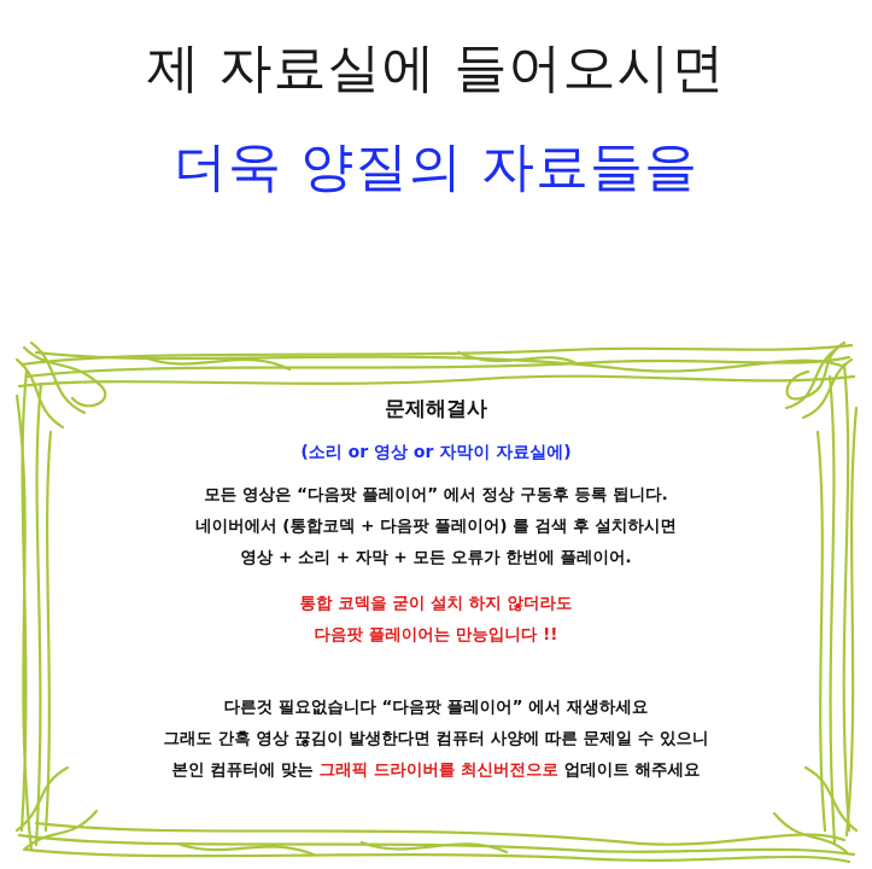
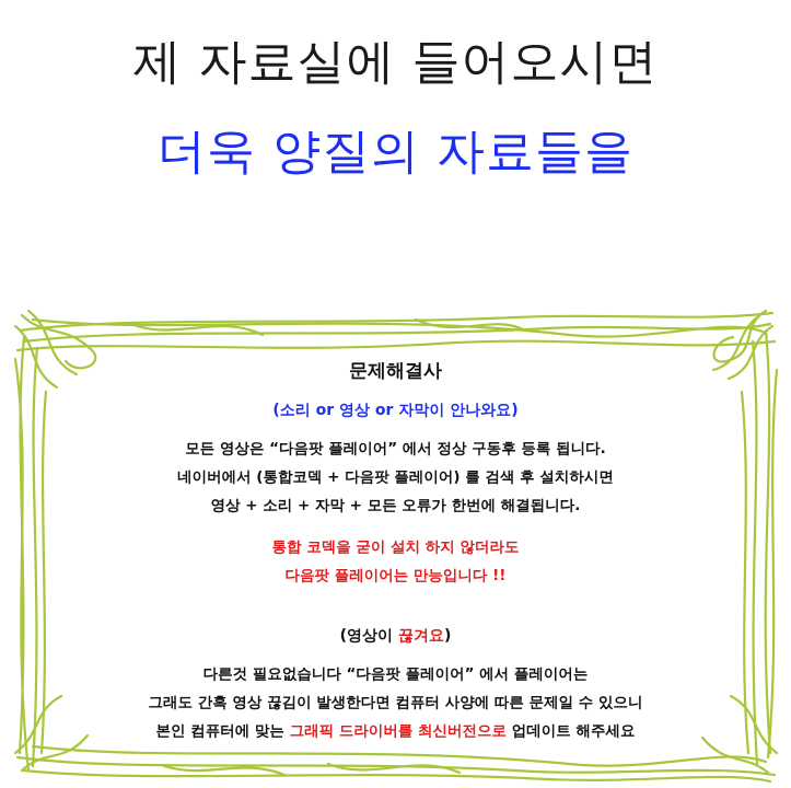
  제 자료실에 들어오시면
  더욱 양질의 자료들을
  문제해결사
- (소리 or 영상 or 자막이 자료실에)
+ (소리 or 영상 or 자막이 안나와요)
  모든 영상은 “다음팟 플레이어” 에서 정상 구동후 등록 됩니다.
  네이버에서 (통합코덱 + 다음팟 플레이어) 를 검색 후 설치하시면
- 영상 + 소리 + 자막 + 모든 오류가 한번에 플레이어.
+ 영상 + 소리 + 자막 + 모든 오류가 한번에 해결됩니다.
  통합 코덱을 굳이 설치 하지 않더라도
  다음팟 플레이어는 만능입니다 !!
+ (영상이 끊겨요)
- 다른것 필요없습니다 “다음팟 플레이어” 에서 재생하세요
+ 다른것 필요없습니다 “다음팟 플레이어” 에서 플레이어는
  그래도 간혹 영상 끊김이 발생한다면 컴퓨터 사양에 따른 문제일 수 있으니
  본인 컴퓨터에 맞는 그래픽 드라이버를 최신버전으로 업데이트 해주세요
